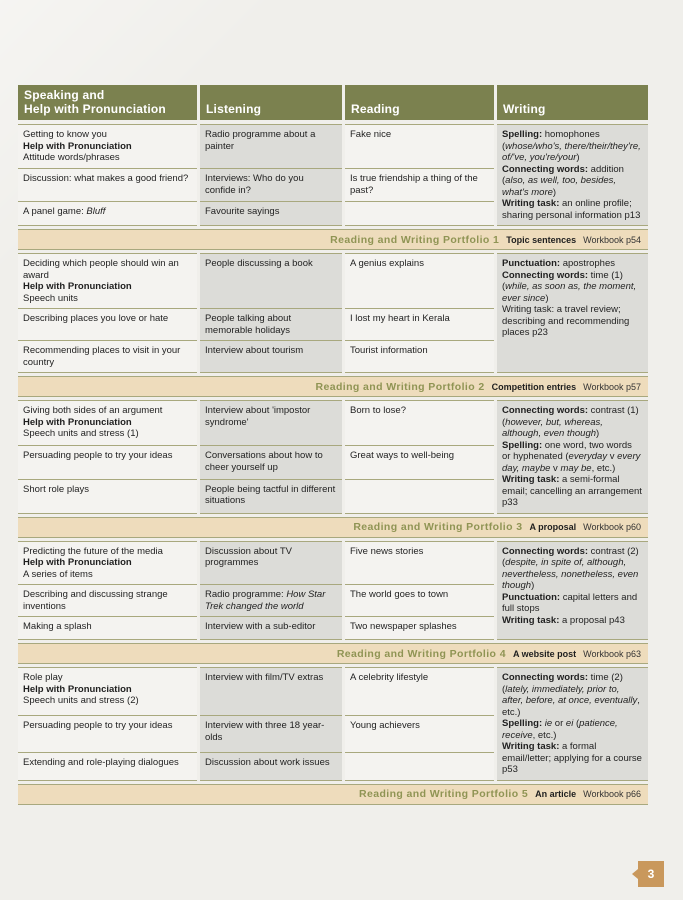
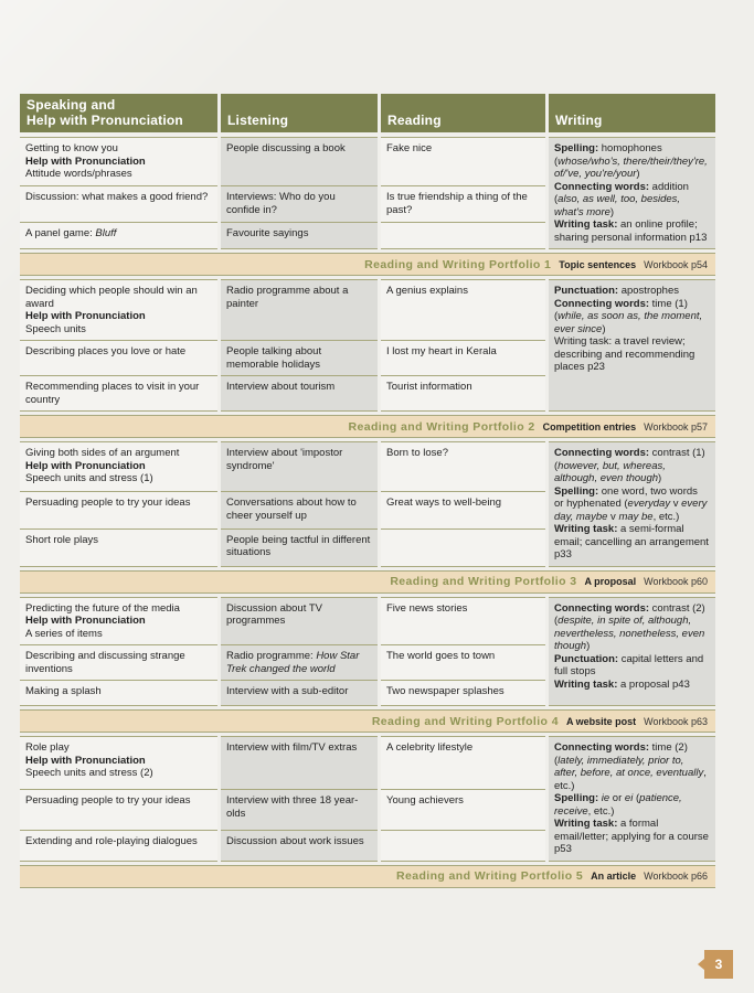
  Speaking and
  Help with Pronunciation
  Listening
  Reading
  Writing
  Getting to know you
  Help with Pronunciation
  Attitude words/phrases
- Radio programme about a painter
+ People discussing a book
  Fake nice
  Discussion: what makes a good friend?
  Interviews: Who do you confide in?
  Is true friendship a thing of the past?
  A panel game: Bluff
  Favourite sayings
  Spelling: homophones (whose/who's, there/their/they're, of/'ve, you're/your)
  Connecting words: addition (also, as well, too, besides, what's more)
  Writing task: an online profile; sharing personal information p13
  Reading and Writing Portfolio 1
  Topic sentences
  Workbook p54
  Deciding which people should win an award
  Help with Pronunciation
  Speech units
- People discussing a book
+ Radio programme about a painter
  A genius explains
  Describing places you love or hate
  People talking about memorable holidays
  I lost my heart in Kerala
  Recommending places to visit in your country
  Interview about tourism
  Tourist information
  Punctuation: apostrophes
  Connecting words: time (1) (while, as soon as, the moment, ever since)
  Writing task: a travel review; describing and recommending places p23
  Reading and Writing Portfolio 2
  Competition entries
  Workbook p57
  Giving both sides of an argument
  Help with Pronunciation
  Speech units and stress (1)
  Interview about 'impostor syndrome'
  Born to lose?
  Persuading people to try your ideas
  Conversations about how to cheer yourself up
  Great ways to well-being
  Short role plays
  People being tactful in different situations
  Connecting words: contrast (1) (however, but, whereas, although, even though)
  Spelling: one word, two words or hyphenated (everyday v every day, maybe v may be, etc.)
  Writing task: a semi-formal email; cancelling an arrangement p33
  Reading and Writing Portfolio 3
  A proposal
  Workbook p60
  Predicting the future of the media
  Help with Pronunciation
  A series of items
  Discussion about TV programmes
  Five news stories
  Describing and discussing strange inventions
  Radio programme: How Star Trek changed the world
  The world goes to town
  Making a splash
  Interview with a sub-editor
  Two newspaper splashes
  Connecting words: contrast (2) (despite, in spite of, although, nevertheless, nonetheless, even though)
  Punctuation: capital letters and full stops
  Writing task: a proposal p43
  Reading and Writing Portfolio 4
  A website post
  Workbook p63
  Role play
  Help with Pronunciation
  Speech units and stress (2)
  Interview with film/TV extras
  A celebrity lifestyle
  Persuading people to try your ideas
  Interview with three 18 year-olds
  Young achievers
  Extending and role-playing dialogues
  Discussion about work issues
  Connecting words: time (2) (lately, immediately, prior to, after, before, at once, eventually, etc.)
  Spelling: ie or ei (patience, receive, etc.)
  Writing task: a formal email/letter; applying for a course p53
  Reading and Writing Portfolio 5
  An article
  Workbook p66
  3
